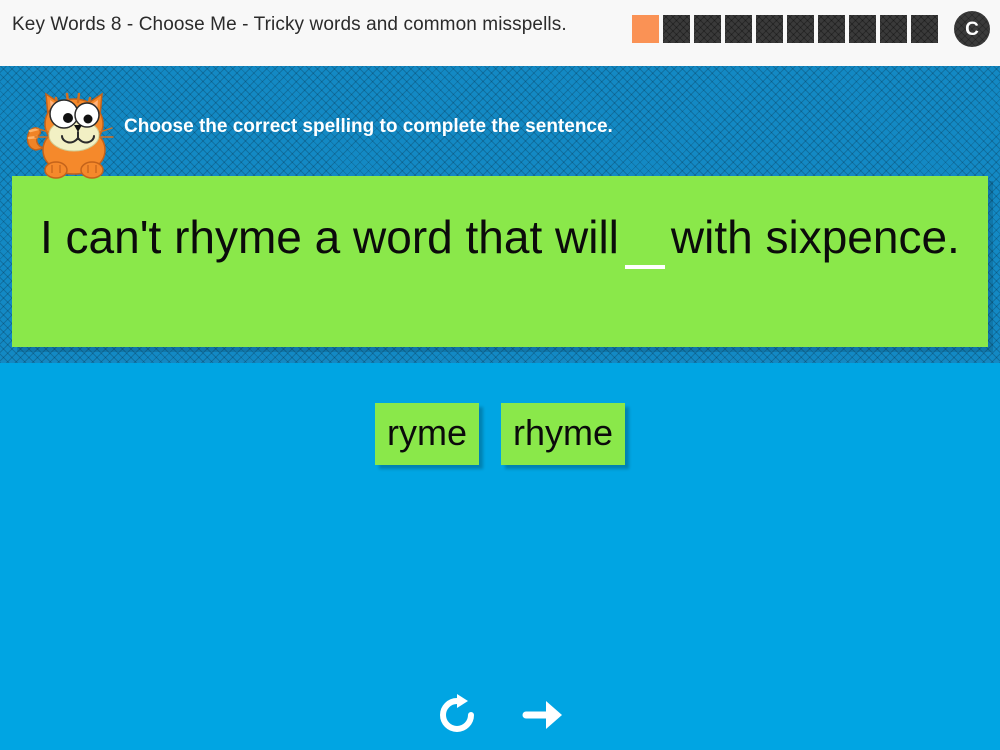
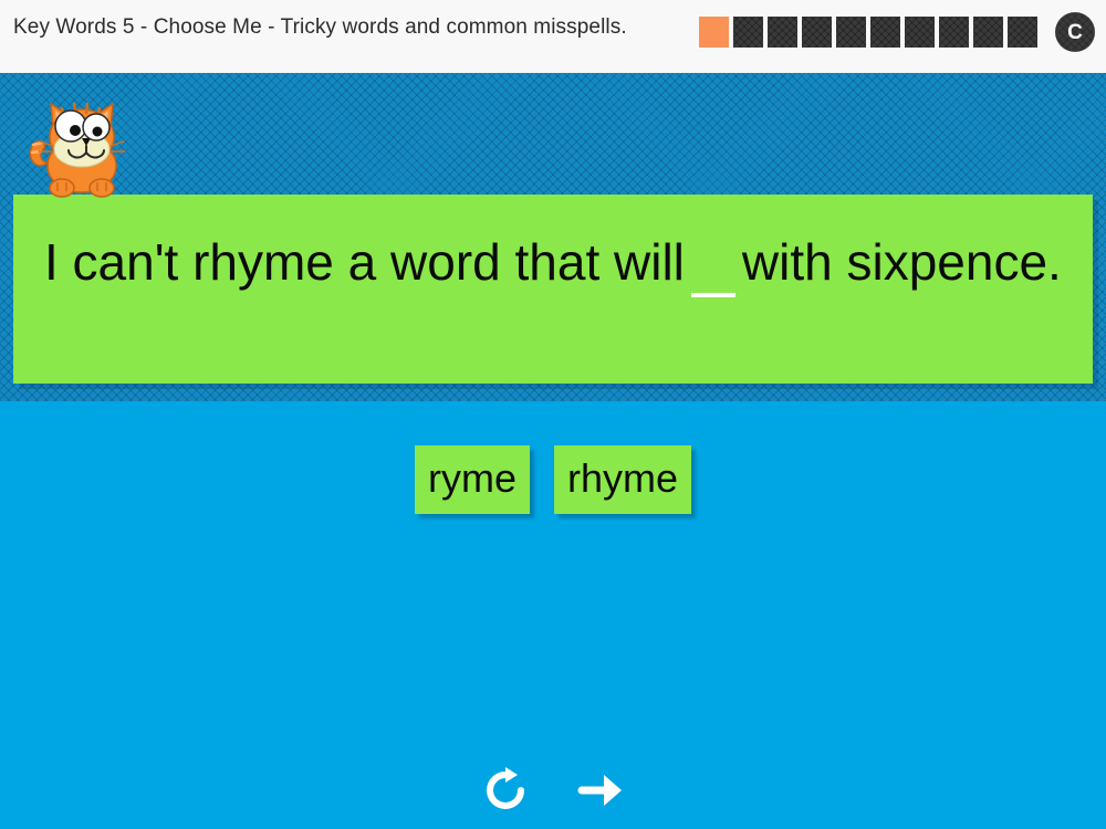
- Key Words 8 - Choose Me - Tricky words and common misspells.
+ Key Words 5 - Choose Me - Tricky words and common misspells.
  C
- Choose the correct spelling to complete the sentence.
  I can't rhyme a word that will with sixpence.
  ryme
  rhyme
